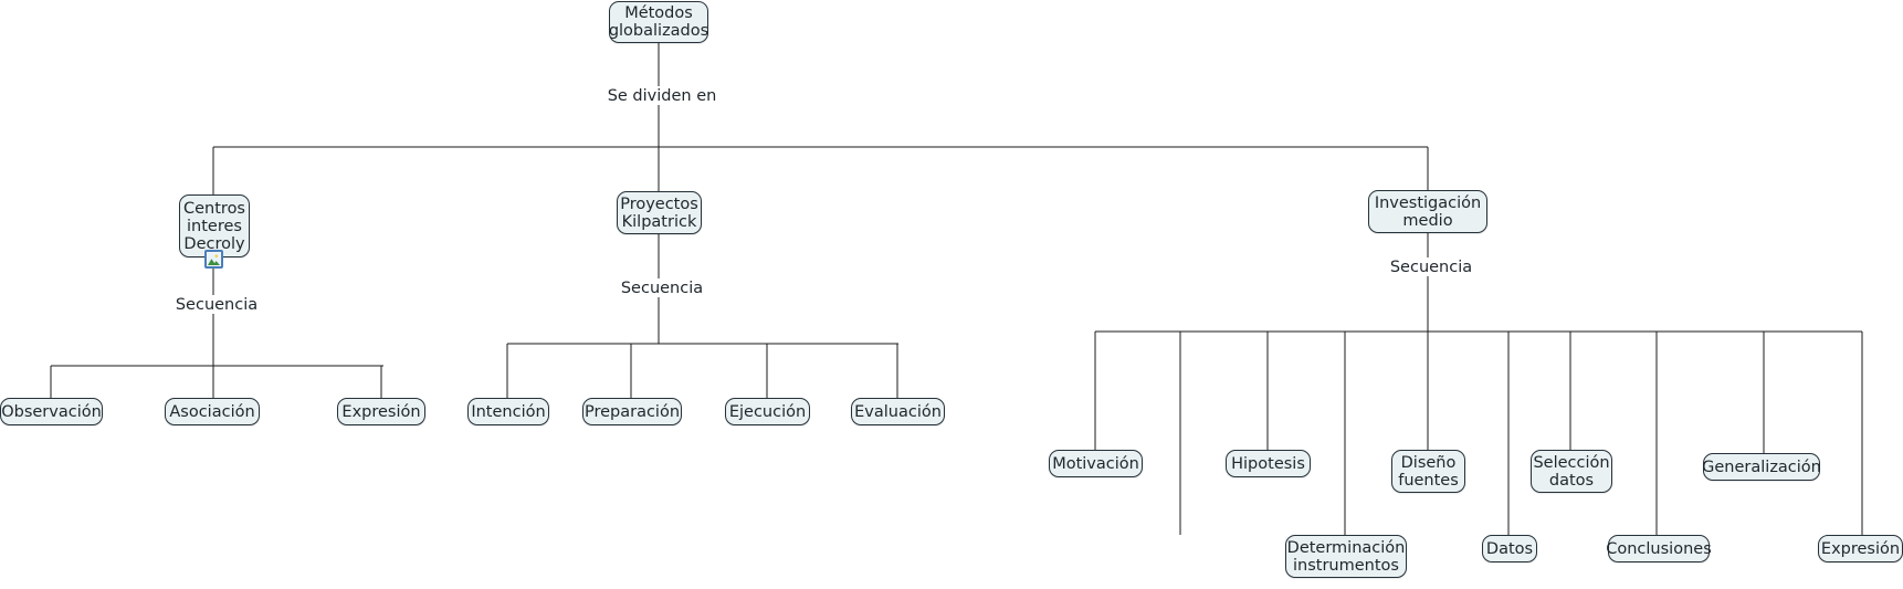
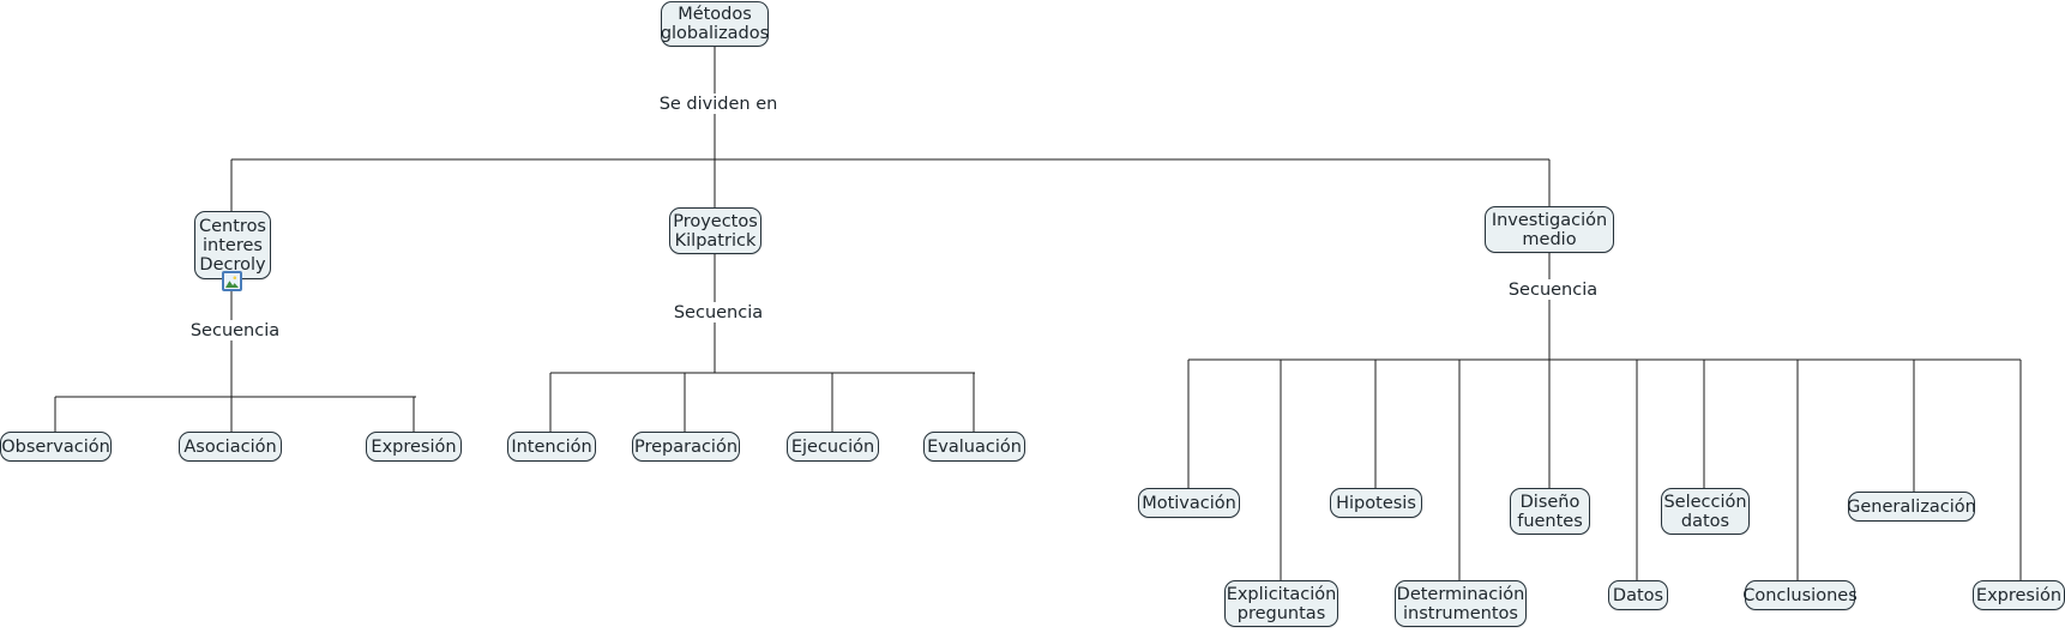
  Métodos
  globalizados
  Se dividen en
  Centros
  interes
  Decroly
  Secuencia
  Observación
  Asociación
  Expresión
  Proyectos
  Kilpatrick
  Secuencia
  Intención
  Preparación
  Ejecución
  Evaluación
  Investigación
  medio
  Secuencia
  Motivación
+ Explicitación
+ preguntas
  Hipotesis
  Determinación
  instrumentos
  Diseño
  fuentes
  Datos
  Selección
  datos
  Conclusiones
  Generalización
  Expresión
